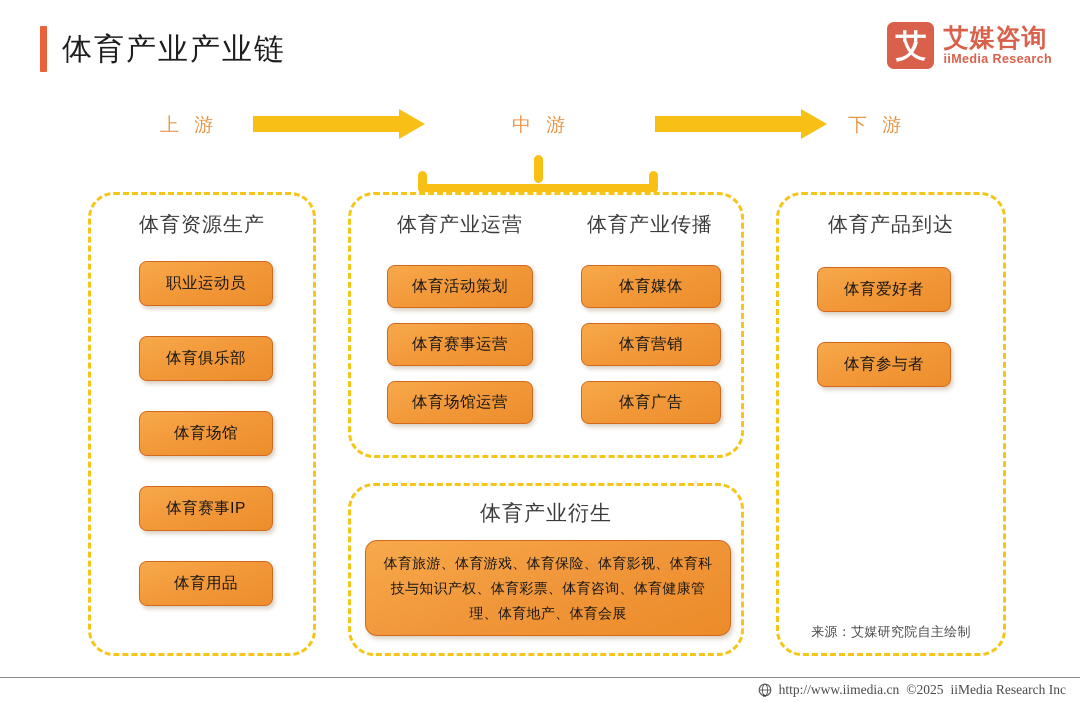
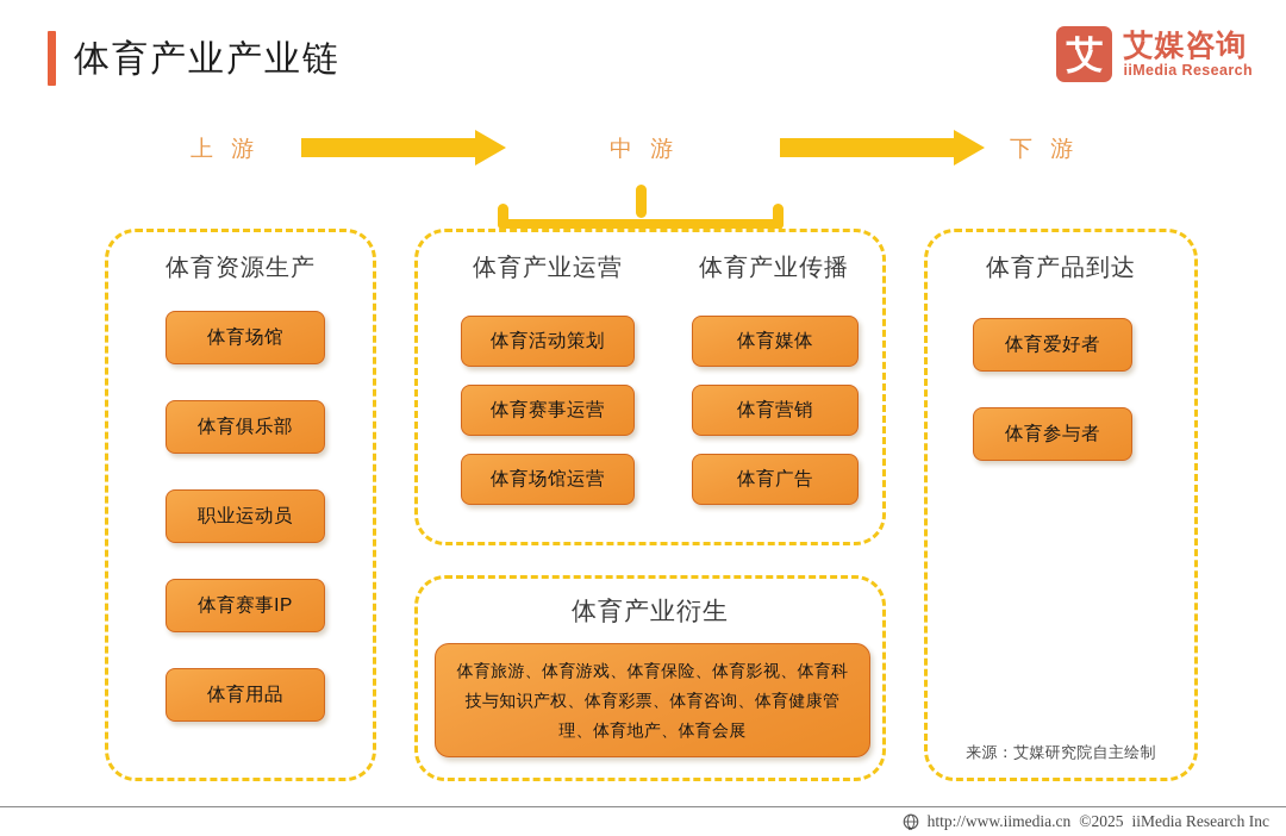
  体育产业产业链
  艾
  艾媒咨询
  iiMedia Research
  上 游
  中 游
  下 游
  体育资源生产
- 职业运动员
+ 体育场馆
  体育俱乐部
- 体育场馆
+ 职业运动员
  体育赛事IP
  体育用品
  体育产业运营
  体育活动策划
  体育赛事运营
  体育场馆运营
  体育产业传播
  体育媒体
  体育营销
  体育广告
  体育产业衍生
  体育旅游、体育游戏、体育保险、体育影视、体育科技与知识产权、体育彩票、体育咨询、体育健康管理、体育地产、体育会展
  体育产品到达
  体育爱好者
  体育参与者
  来源：艾媒研究院自主绘制
  http://www.iimedia.cn
  ©2025
  iiMedia Research Inc
